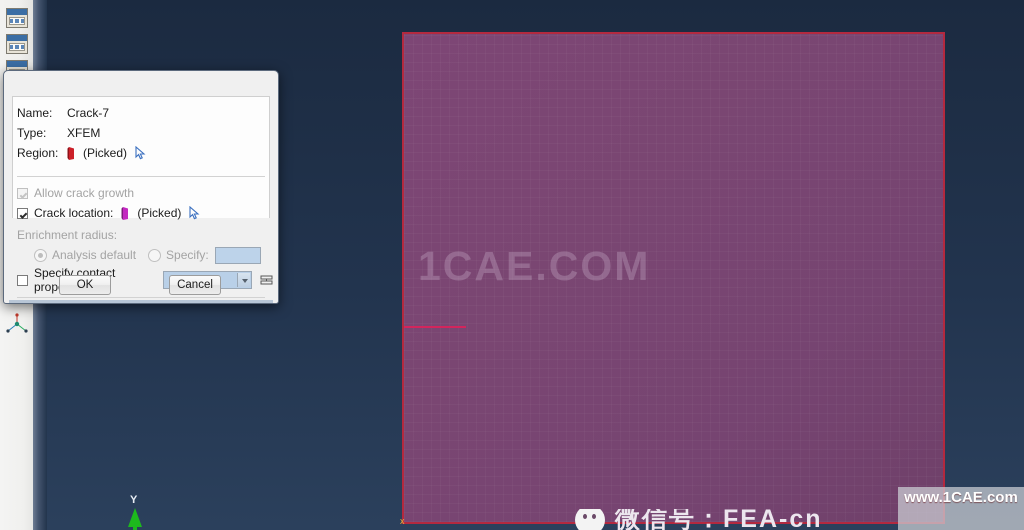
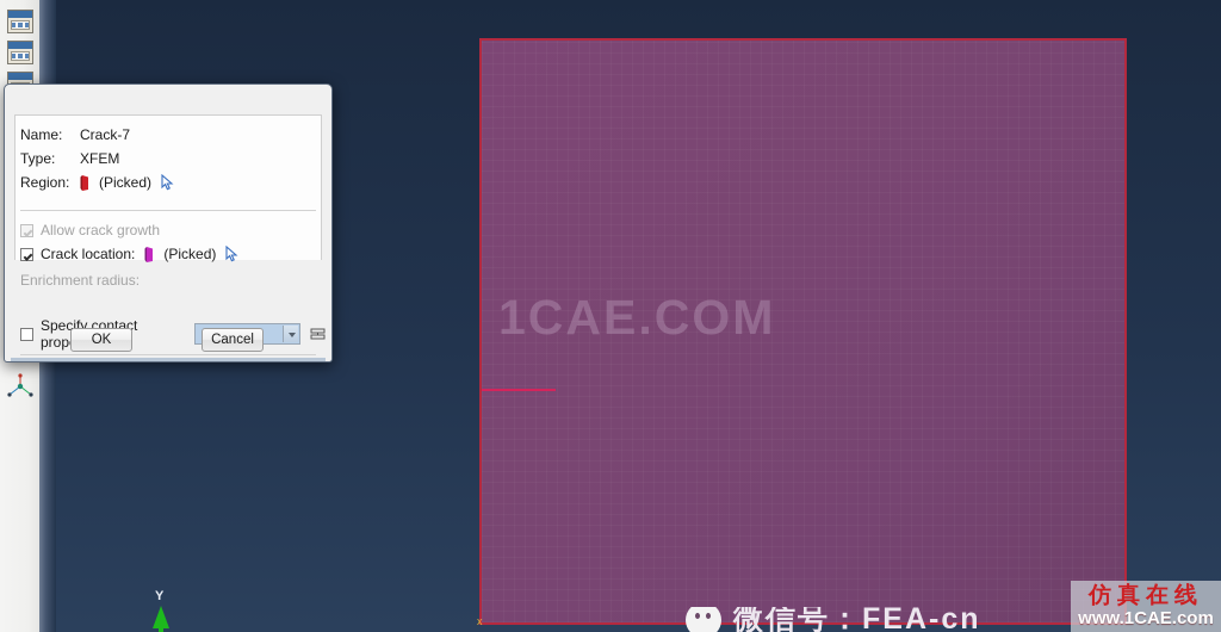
  x
  1CAE.COM
  微信号：FEA-cn
+ 仿真在线
  www.1CAE.com
  Y
  Name:
  Crack-7
  Type:
  XFEM
  Region:
  (Picked)
  Allow crack growth
  Crack location:
  (Picked)
  Enrichment radius:
- Analysis default
- Specify:
  Specify contact prop
  OK
  Cancel
